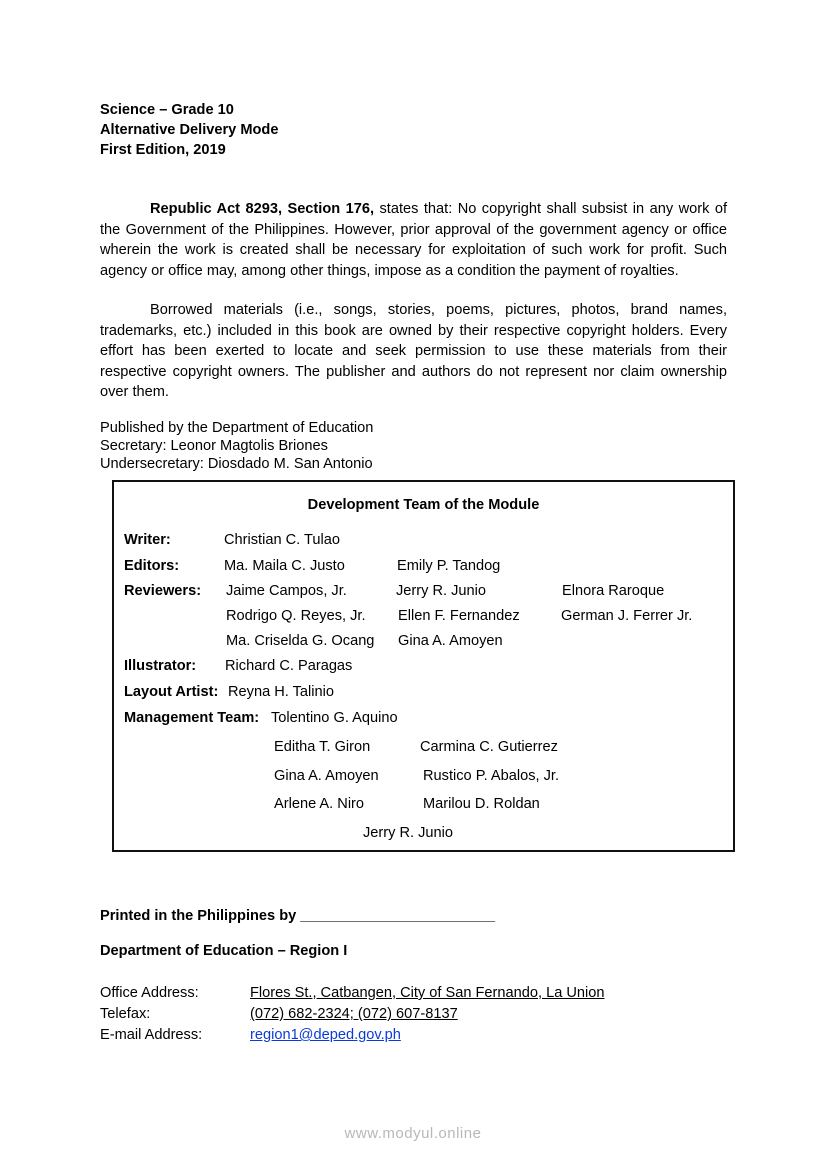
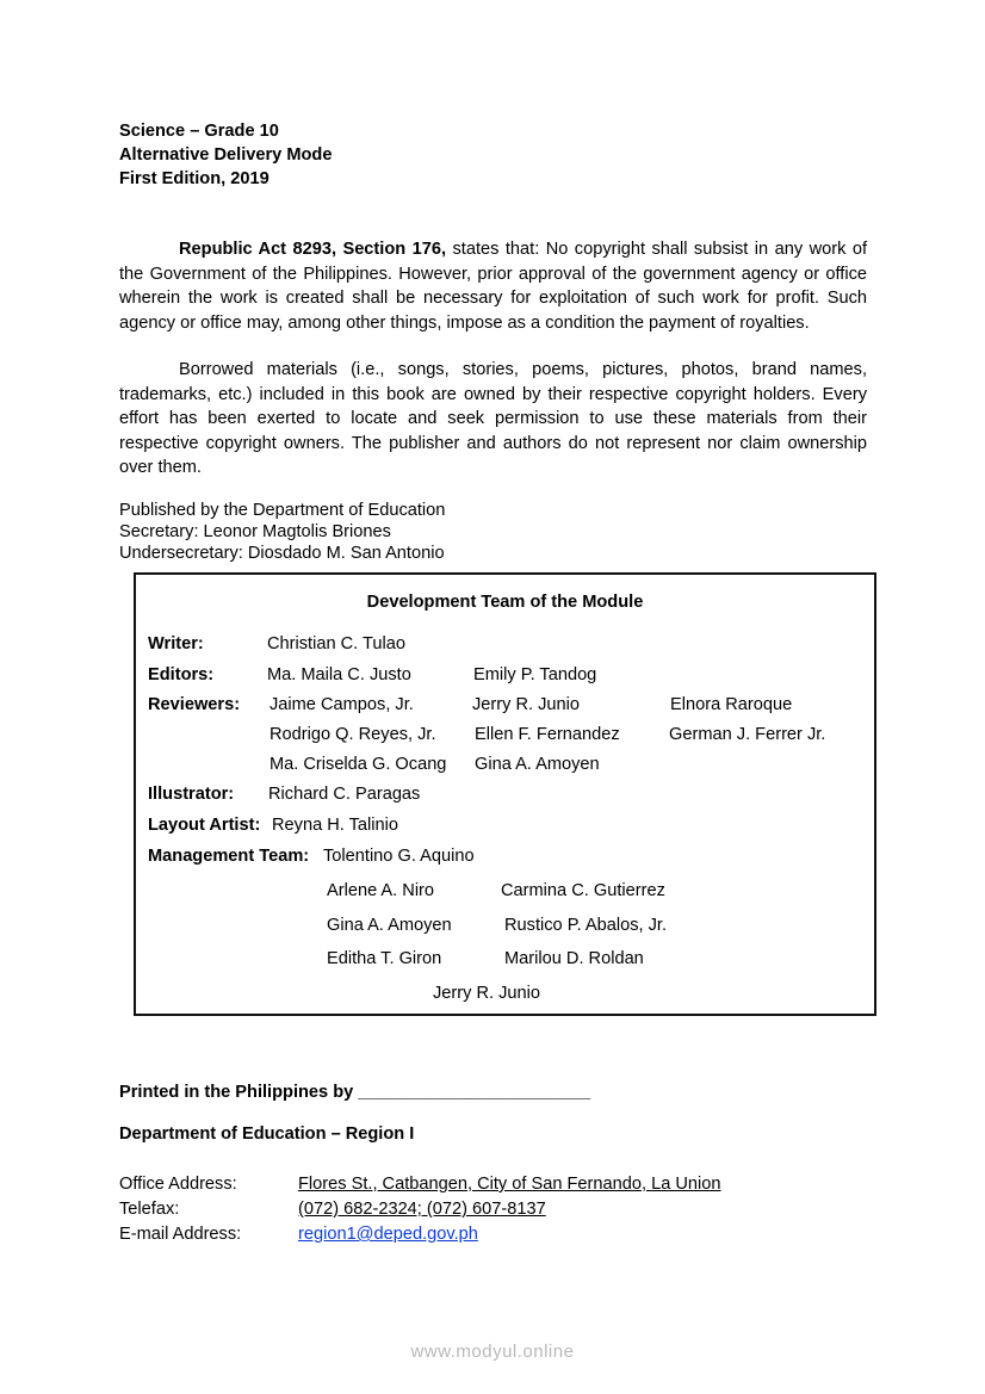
  Science – Grade 10
  Alternative Delivery Mode
  First Edition, 2019
  Republic Act 8293, Section 176, states that: No copyright shall subsist in any work of the Government of the Philippines. However, prior approval of the government agency or office wherein the work is created shall be necessary for exploitation of such work for profit. Such agency or office may, among other things, impose as a condition the payment of royalties.
  Borrowed materials (i.e., songs, stories, poems, pictures, photos, brand names, trademarks, etc.) included in this book are owned by their respective copyright holders. Every effort has been exerted to locate and seek permission to use these materials from their respective copyright owners. The publisher and authors do not represent nor claim ownership over them.
  Published by the Department of Education
  Secretary: Leonor Magtolis Briones
  Undersecretary: Diosdado M. San Antonio
  Development Team of the Module
  Writer:
  Christian C. Tulao
  Editors:
  Ma. Maila C. Justo
  Emily P. Tandog
  Reviewers:
  Jaime Campos, Jr.
  Jerry R. Junio
  Elnora Raroque
  Rodrigo Q. Reyes, Jr.
  Ellen F. Fernandez
  German J. Ferrer Jr.
  Ma. Criselda G. Ocang
  Gina A. Amoyen
  Illustrator:
  Richard C. Paragas
  Layout Artist:
  Reyna H. Talinio
  Management Team:
  Tolentino G. Aquino
- Editha T. Giron
+ Arlene A. Niro
  Carmina C. Gutierrez
  Gina A. Amoyen
  Rustico P. Abalos, Jr.
- Arlene A. Niro
+ Editha T. Giron
  Marilou D. Roldan
  Jerry R. Junio
  Printed in the Philippines by ________________________
  Department of Education – Region I
  Office Address:
  Flores St., Catbangen, City of San Fernando, La Union
  Telefax:
  (072) 682-2324; (072) 607-8137
  E-mail Address:
  region1@deped.gov.ph
  www.modyul.online
